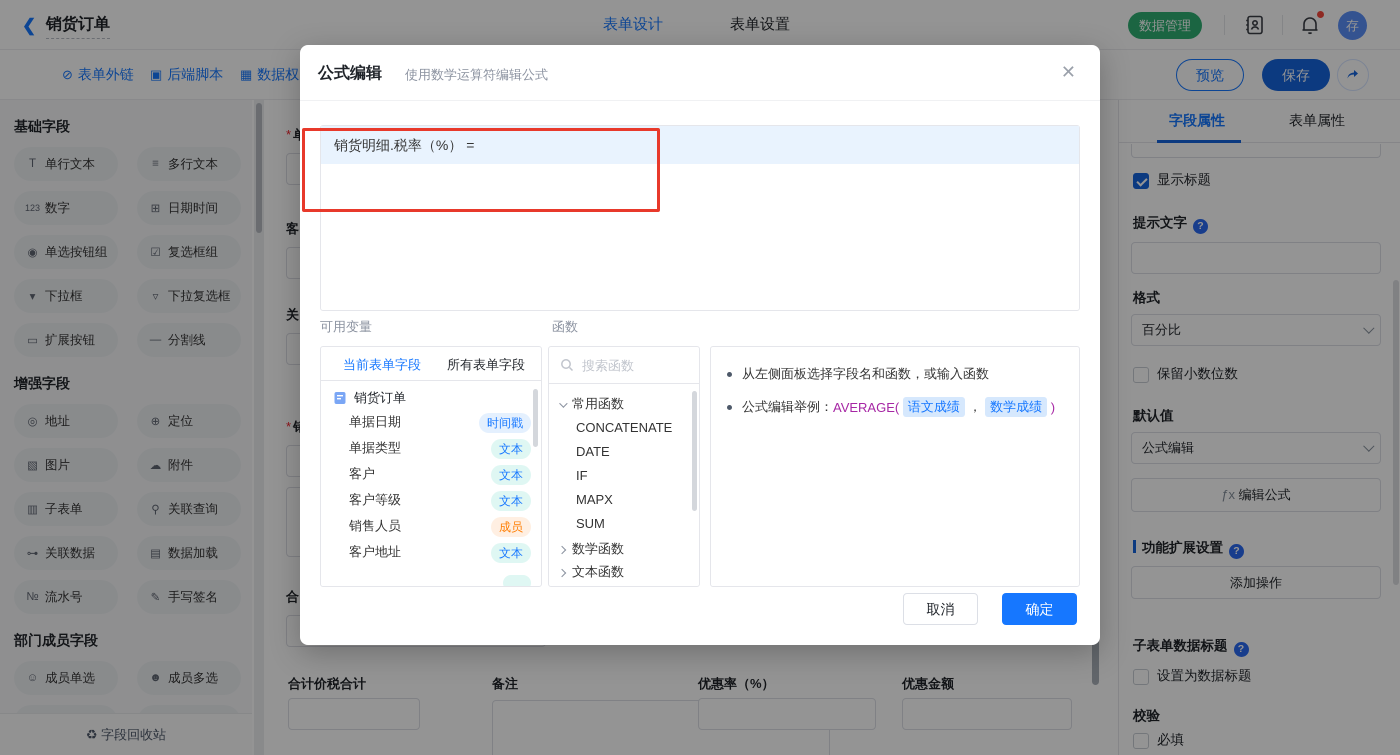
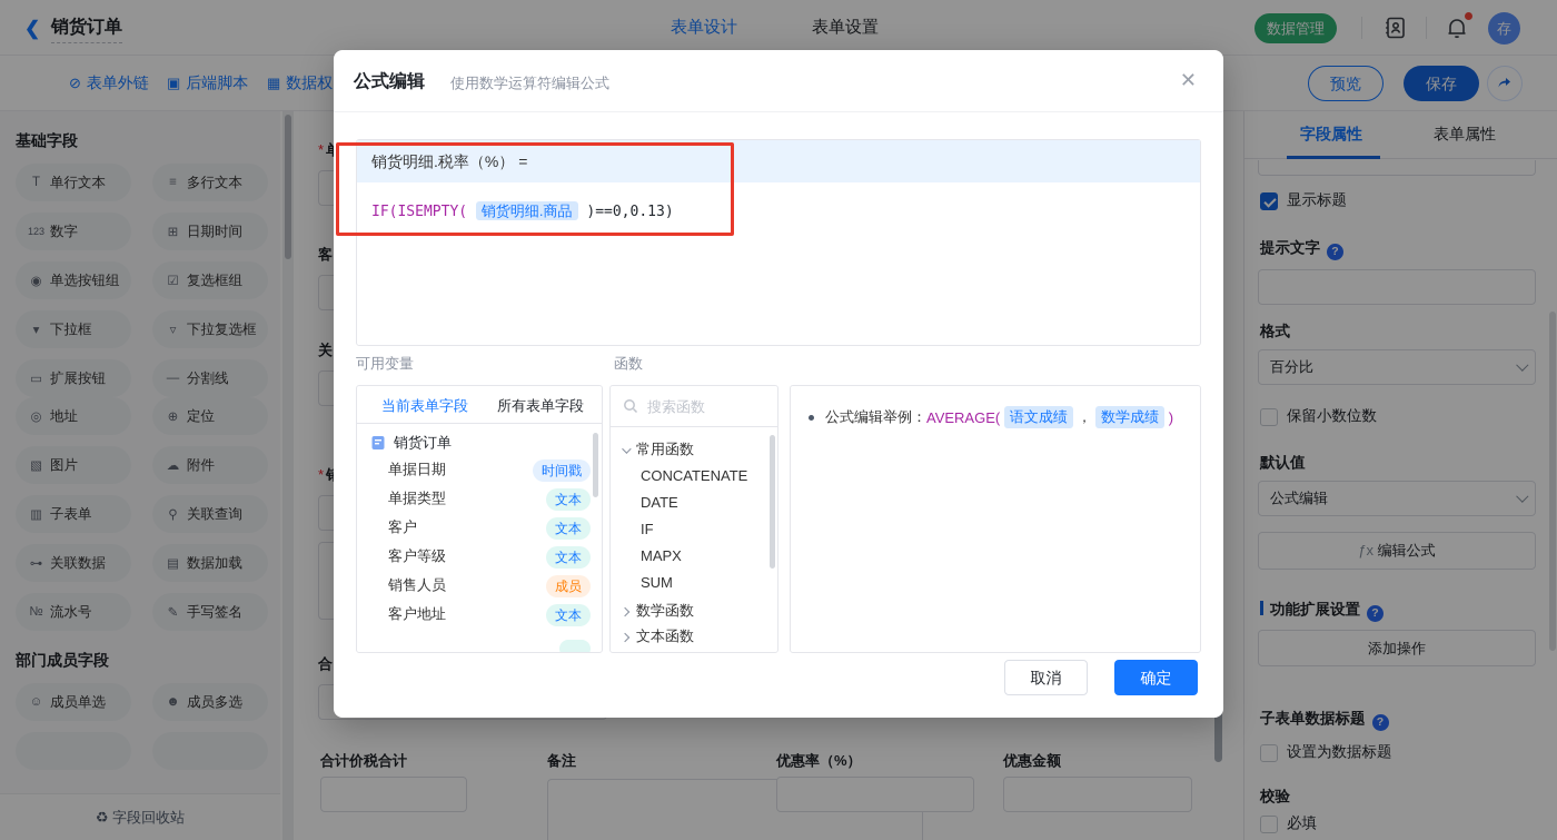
  ❮
  销货订单
  表单设计
  表单设置
  数据管理
  存
  ⊘ 表单外链
  ▣ 后端脚本
  ▦ 数据权
  预览
  保存
  基础字段
  T
  单行文本
  ≡
  多行文本
  123
  数字
  ⊞
  日期时间
  ◉
  单选按钮组
  ☑
  复选框组
  ▾
  下拉框
  ▿
  下拉复选框
  ▭
  扩展按钮
  —
  分割线
- 增强字段
  ◎
  地址
  ⊕
  定位
  ▧
  图片
  ☁
  附件
  ▥
  子表单
  ⚲
  关联查询
  ⊶
  关联数据
  ▤
  数据加载
  №
  流水号
  ✎
  手写签名
  部门成员字段
  ☺
  成员单选
  ☻
  成员多选
  ♻ 字段回收站
  客
  关
  合
  合计价税合计
  备注
  优惠率（%）
  优惠金额
  字段属性
  表单属性
  显示标题
  提示文字 ?
  格式
  百分比
  保留小数位数
  默认值
  公式编辑
  ƒx 编辑公式
  功能扩展设置 ?
  添加操作
  子表单数据标题 ?
  设置为数据标题
  校验
  必填
  公式编辑
  使用数学运算符编辑公式
  ✕
  销货明细.税率（%） =
+ IF(ISEMPTY( 销货明细.商品 )==0,0.13)
  可用变量
  当前表单字段
  所有表单字段
  销货订单
  单据日期
  时间戳
  单据类型
  文本
  客户
  文本
  客户等级
  文本
  销售人员
  成员
  客户地址
  文本
  函数
  搜索函数
  常用函数
  CONCATENATE
  DATE
  IF
  MAPX
  SUM
  数学函数
  文本函数
- 从左侧面板选择字段名和函数，或输入函数
  公式编辑举例：
  AVERAGE(
  语文成绩
  ，
  数学成绩
  )
  取消
  确定
